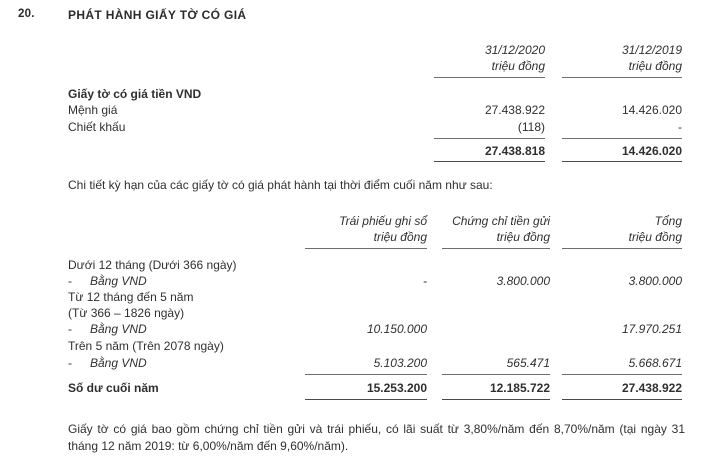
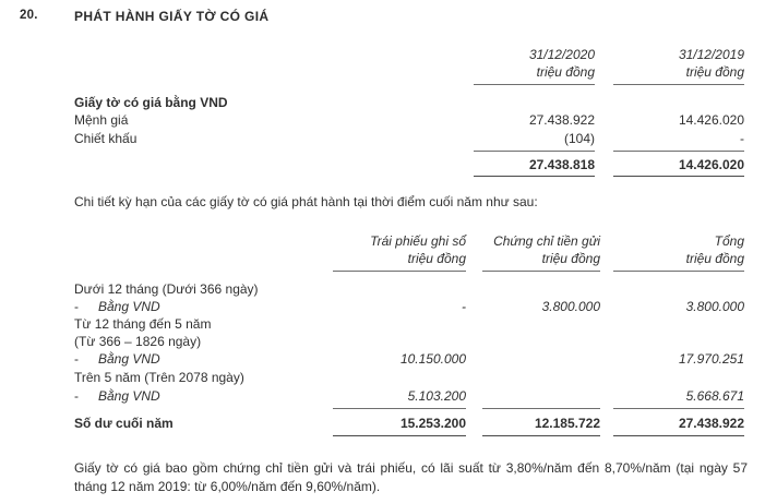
  20.
  PHÁT HÀNH GIẤY TỜ CÓ GIÁ
  31/12/2020
  triệu đồng
  31/12/2019
  triệu đồng
- Giấy tờ có giá tiền VND
+ Giấy tờ có giá bằng VND
  Mệnh giá
  27.438.922
  14.426.020
  Chiết khấu
- (118)
+ (104)
  -
  27.438.818
  14.426.020
  Chi tiết kỳ hạn của các giấy tờ có giá phát hành tại thời điểm cuối năm như sau:
  Trái phiếu ghi sổ
  triệu đồng
  Chứng chỉ tiền gửi
  triệu đồng
  Tổng
  triệu đồng
  Dưới 12 tháng (Dưới 366 ngày)
  -
  Bằng VND
  -
  3.800.000
  3.800.000
  Từ 12 tháng đến 5 năm
  (Từ 366 – 1826 ngày)
  -
  Bằng VND
  10.150.000
  17.970.251
  Trên 5 năm (Trên 2078 ngày)
  -
  Bằng VND
  5.103.200
- 565.471
  5.668.671
  Số dư cuối năm
  15.253.200
  12.185.722
  27.438.922
- Giấy tờ có giá bao gồm chứng chỉ tiền gửi và trái phiếu, có lãi suất từ 3,80%/năm đến 8,70%/năm (tại ngày 31 tháng 12 năm 2019: từ 6,00%/năm đến 9,60%/năm).
+ Giấy tờ có giá bao gồm chứng chỉ tiền gửi và trái phiếu, có lãi suất từ 3,80%/năm đến 8,70%/năm (tại ngày 57 tháng 12 năm 2019: từ 6,00%/năm đến 9,60%/năm).
